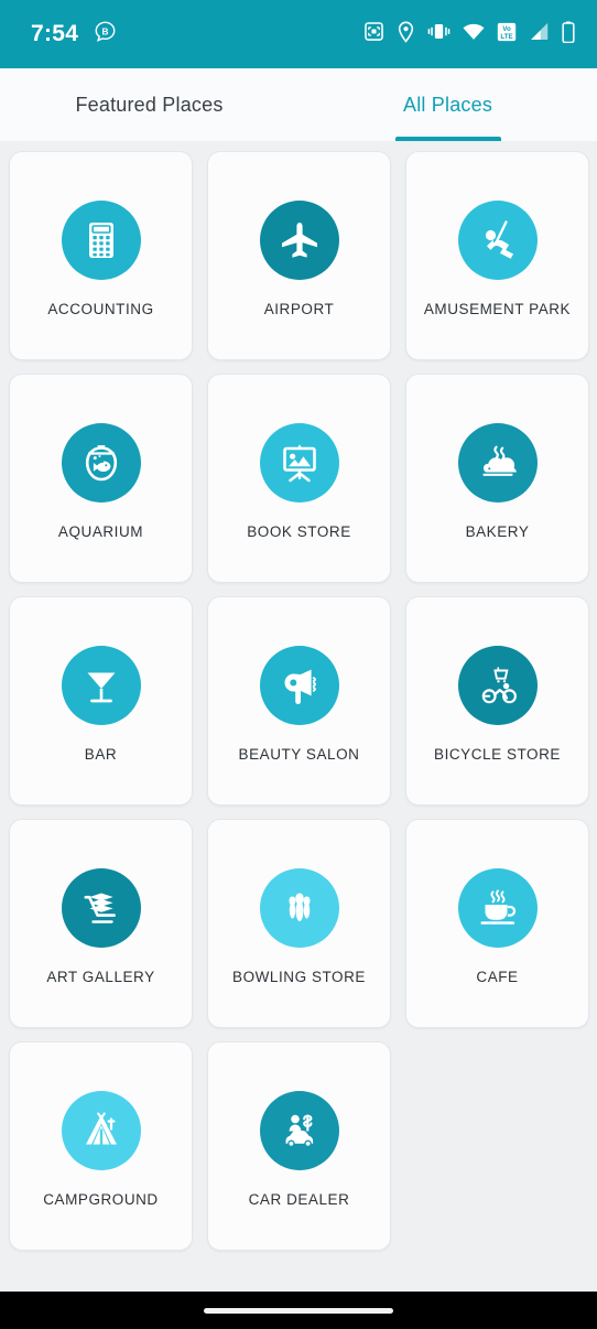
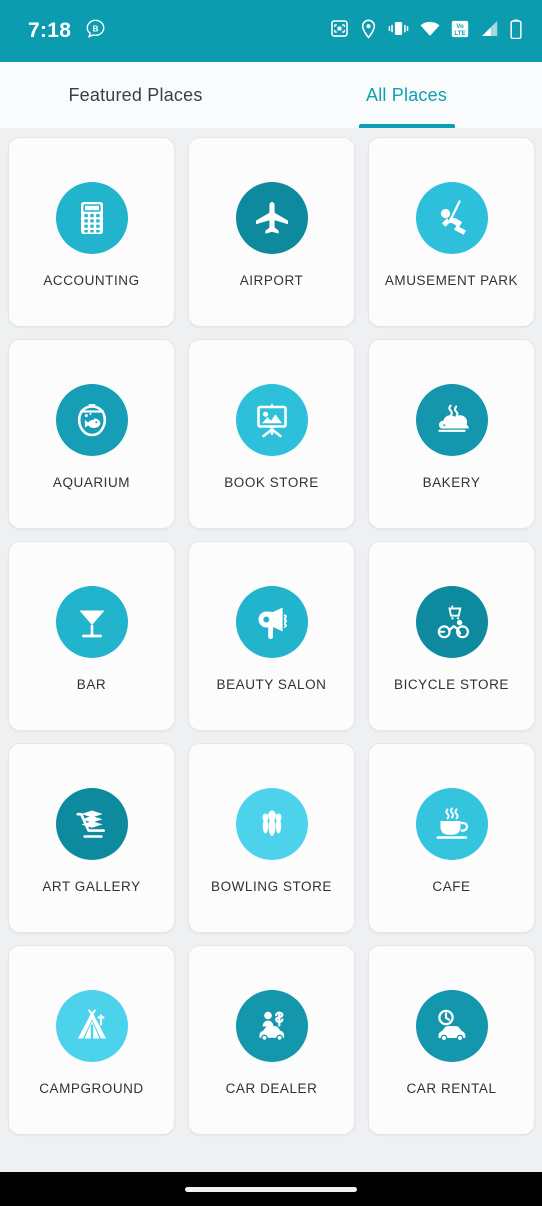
- 7:54
+ 7:18
  B
  Featured Places
  All Places
  ACCOUNTING
  AIRPORT
  AMUSEMENT PARK
  AQUARIUM
  BOOK STORE
  BAKERY
  BAR
  BEAUTY SALON
  BICYCLE STORE
  ART GALLERY
  BOWLING STORE
  CAFE
  CAMPGROUND
  CAR DEALER
+ CAR RENTAL
